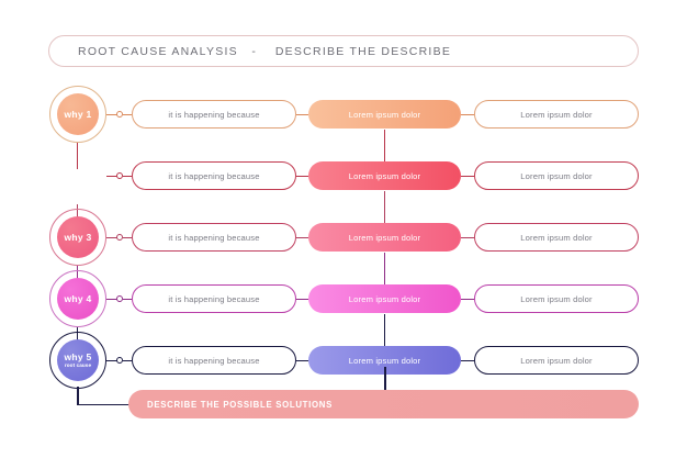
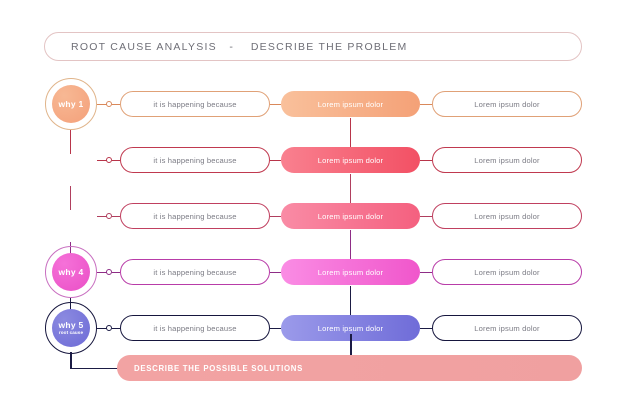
- ROOT CAUSE ANALYSIS - DESCRIBE THE DESCRIBE
+ ROOT CAUSE ANALYSIS - DESCRIBE THE PROBLEM
  why 1
  it is happening because
  Lorem ipsum dolor
  Lorem ipsum dolor
  it is happening because
  Lorem ipsum dolor
  Lorem ipsum dolor
- why 3
  it is happening because
  Lorem ipsum dolor
  Lorem ipsum dolor
  why 4
  it is happening because
  Lorem ipsum dolor
  Lorem ipsum dolor
  why 5
  it is happening because
  Lorem ipsum dolor
  Lorem ipsum dolor
  DESCRIBE THE POSSIBLE SOLUTIONS
